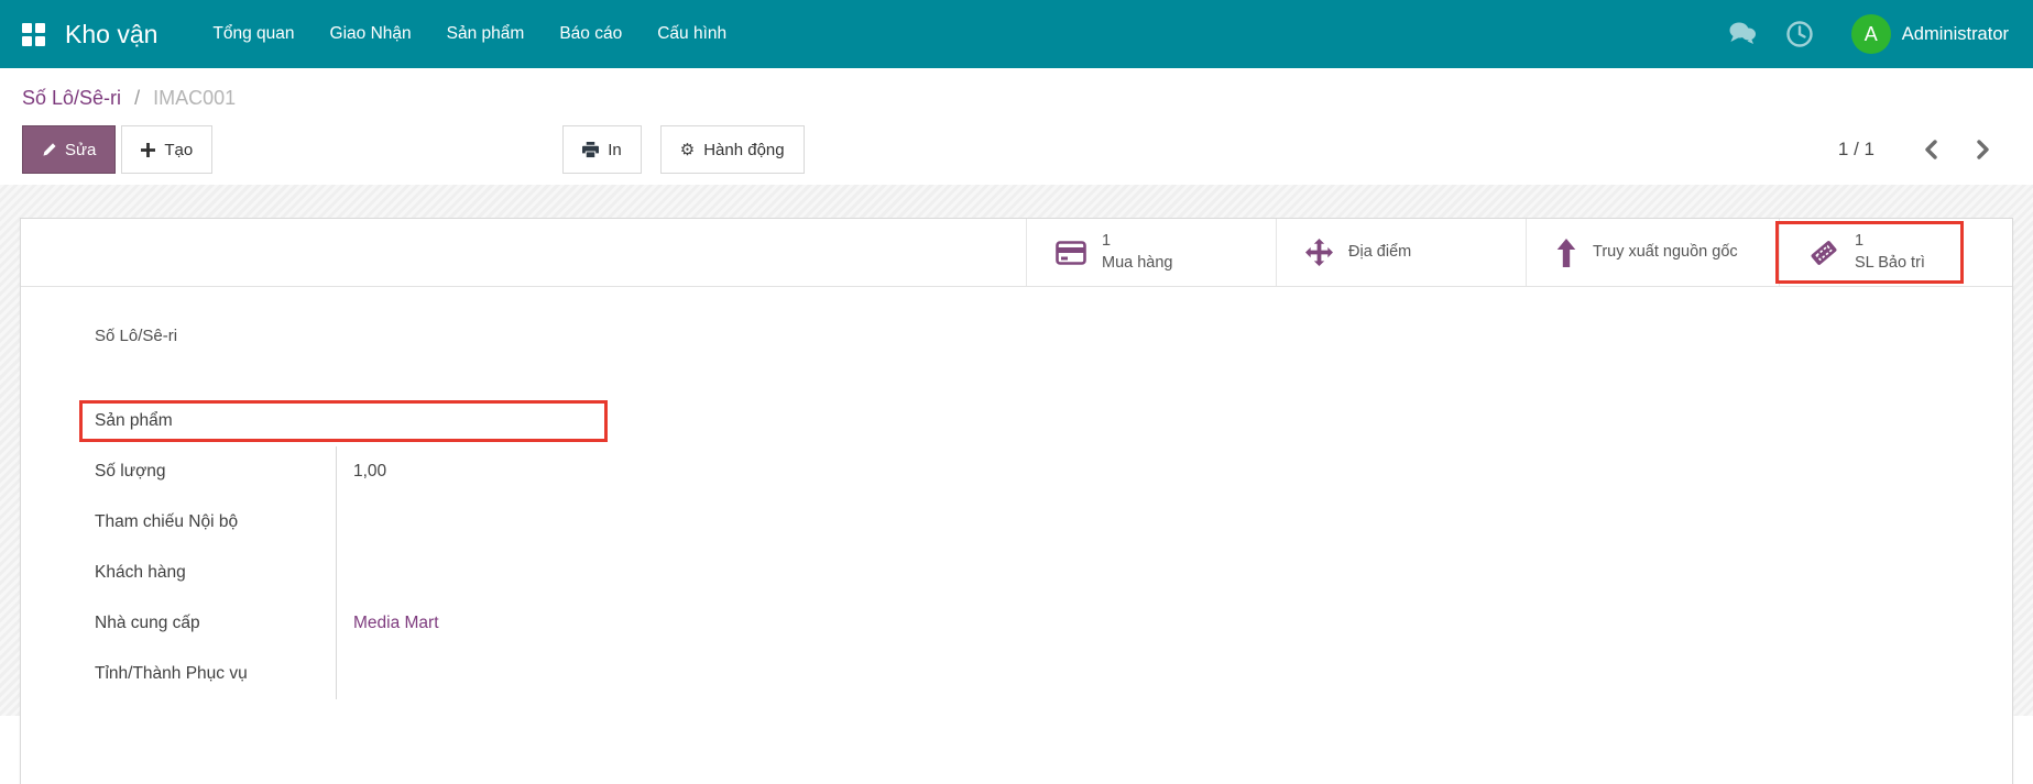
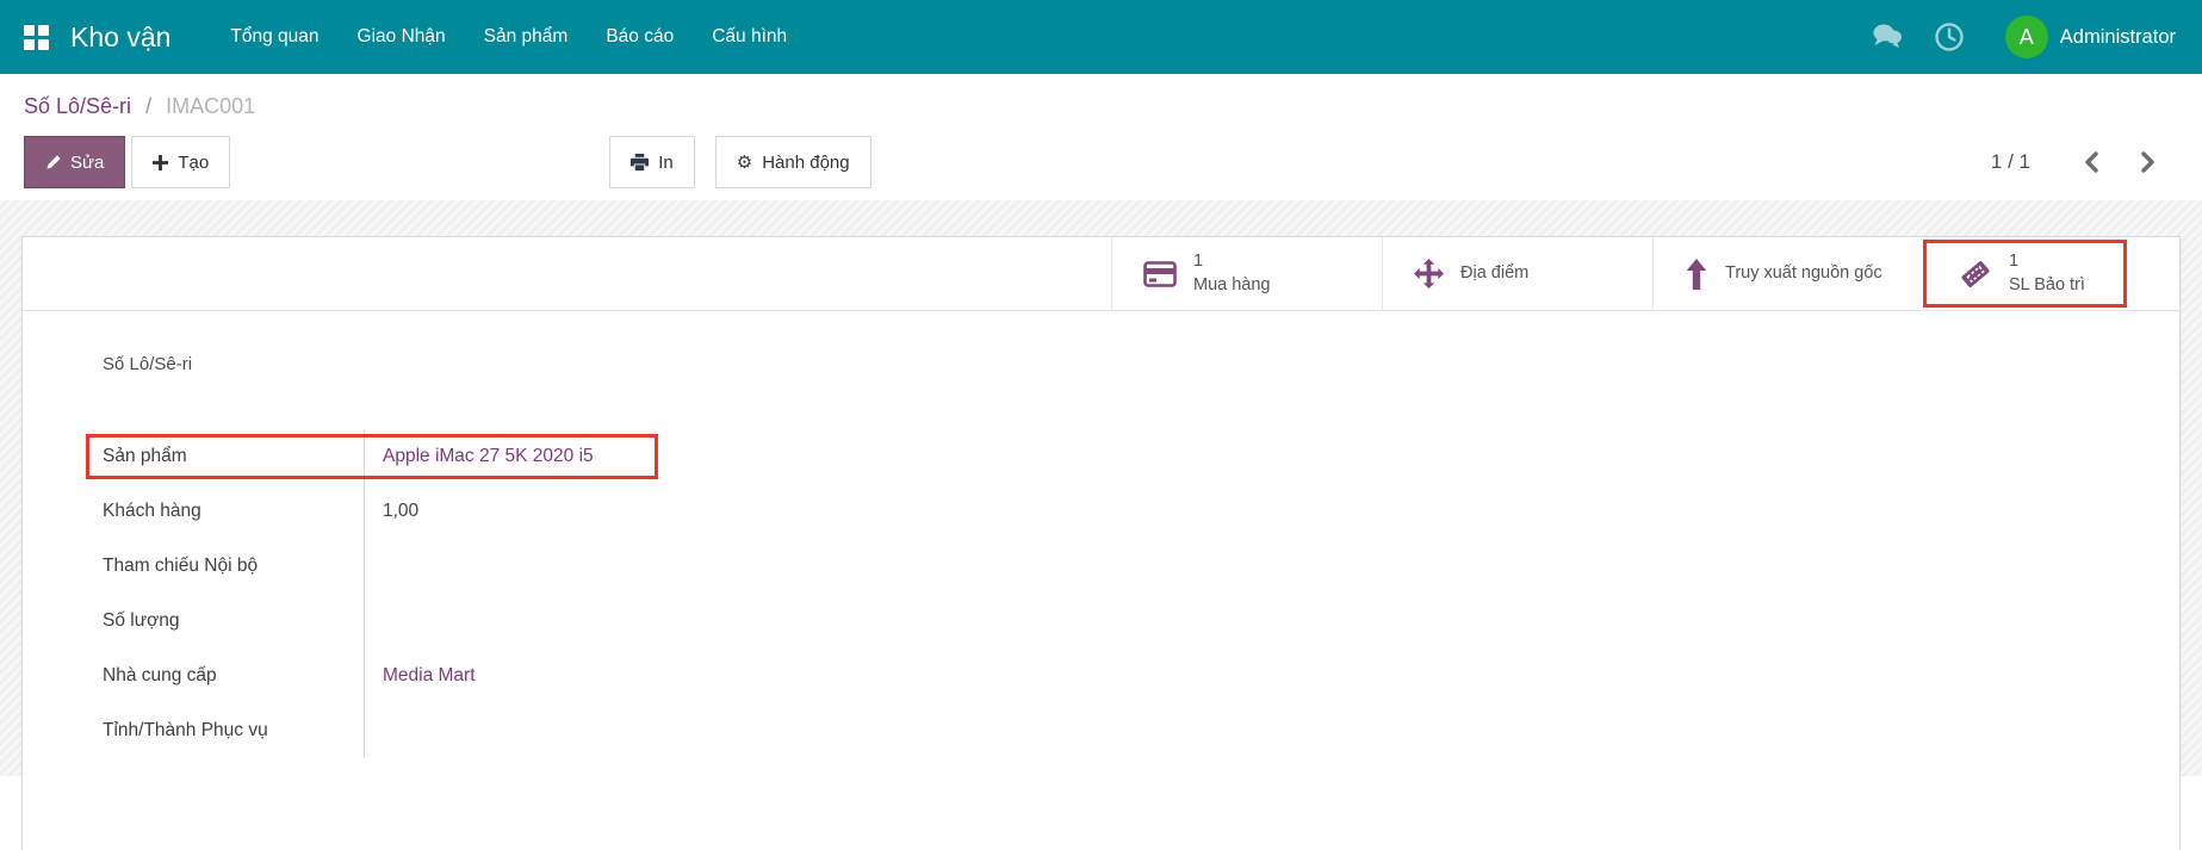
  Kho vận
  Tổng quan
  Giao Nhận
  Sản phẩm
  Báo cáo
  Cấu hình
  A
  Administrator
  Số Lô/Sê-ri / IMAC001
  Sửa
  Tạo
  In
  ⚙
  Hành động
  1 / 1
  1
  Mua hàng
  Địa điểm
  Truy xuất nguồn gốc
  1
  SL Bảo trì
  Số Lô/Sê-ri
  Sản phẩm
+ Apple iMac 27 5K 2020 i5
- Số lượng
+ Khách hàng
  1,00
  Tham chiếu Nội bộ
- Khách hàng
+ Số lượng
  Nhà cung cấp
  Media Mart
  Tỉnh/Thành Phục vụ
